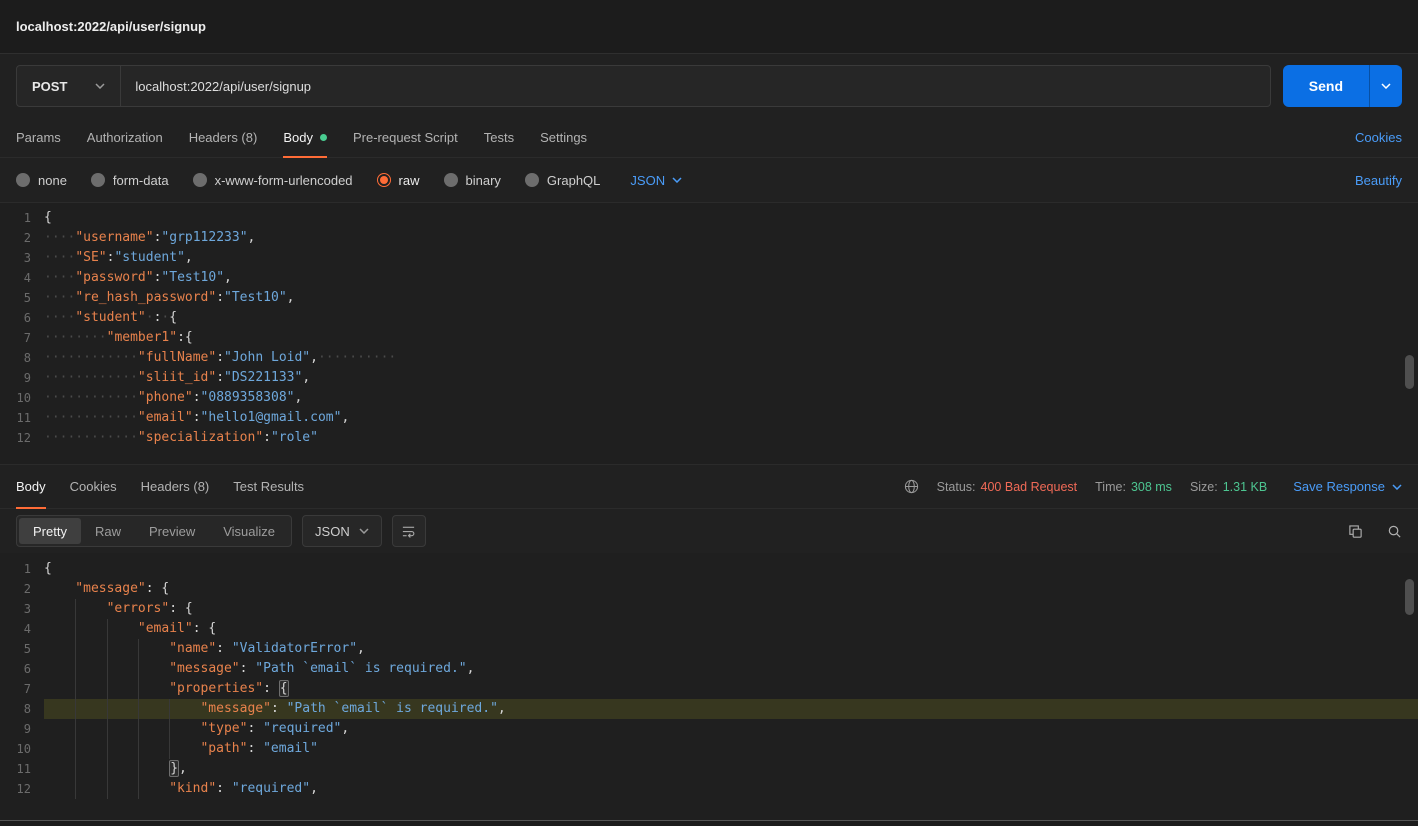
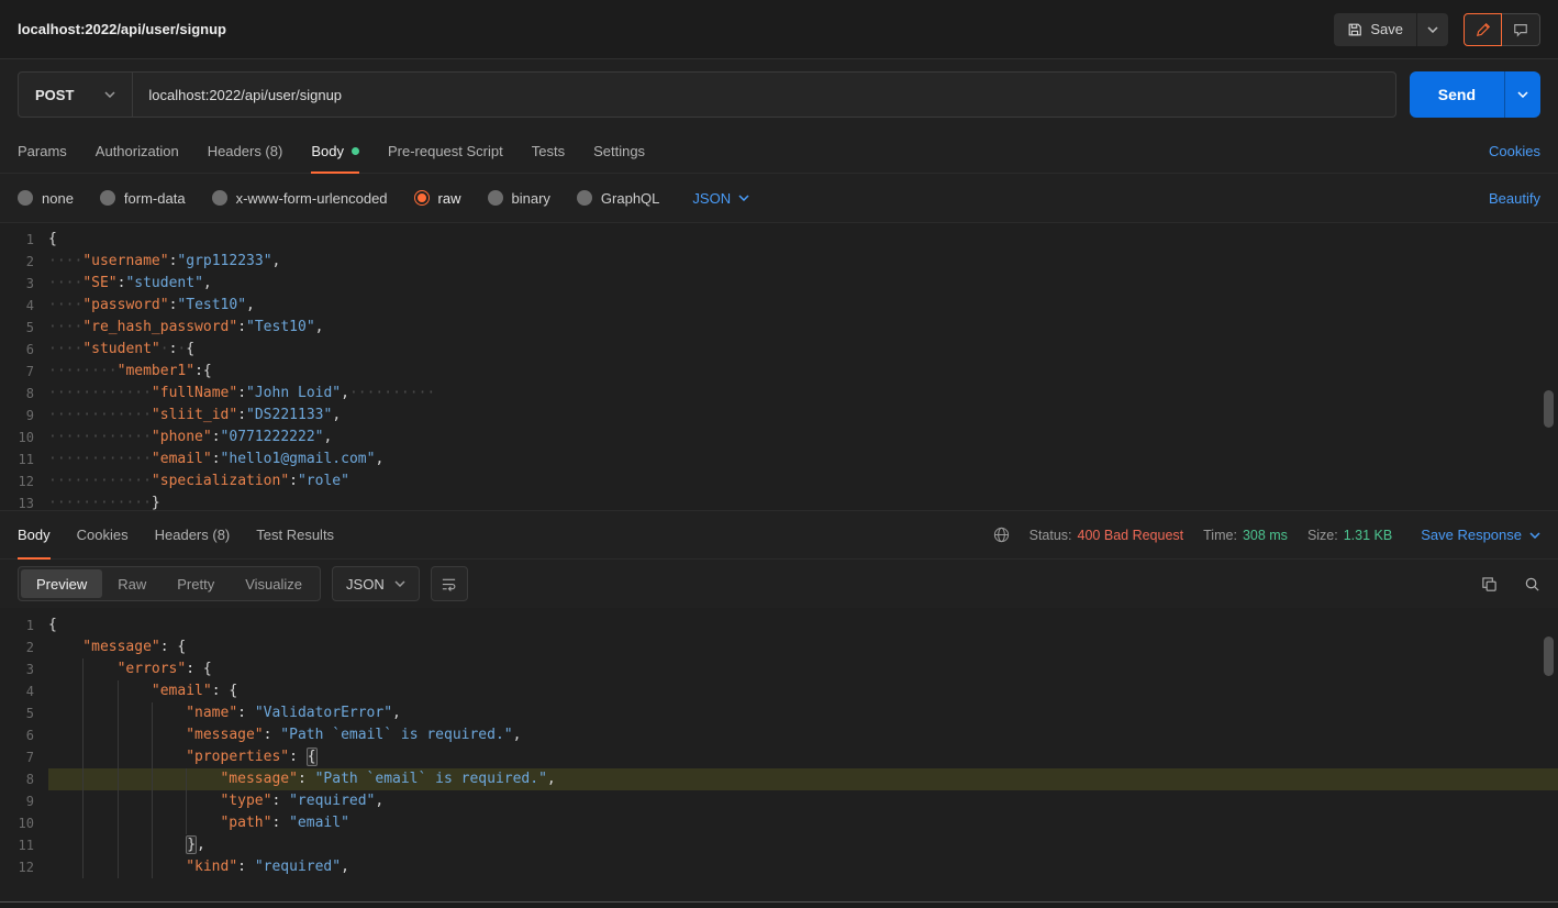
  localhost:2022/api/user/signup
+ Save
  POST
  localhost:2022/api/user/signup
  Send
  Params
  Authorization
  Headers (8)
  Body
  Pre-request Script
  Tests
  Settings
  Cookies
  none
  form-data
  x-www-form-urlencoded
  raw
  binary
  GraphQL
  JSON
  Beautify
  1
  {
  2
  ····"username":"grp112233",
  3
  ····"SE":"student",
  4
  ····"password":"Test10",
  5
  ····"re_hash_password":"Test10",
  6
  ····"student"·:·{
  7
  ········"member1":{
  8
  ············"fullName":"John Loid",··········
  9
  ············"sliit_id":"DS221133",
  10
- ············"phone":"0889358308",
+ ············"phone":"0771222222",
  11
  ············"email":"hello1@gmail.com",
  12
  ············"specialization":"role"
+ 13
+ ············}
  Body
  Cookies
  Headers (8)
  Test Results
  Status:
  400 Bad Request
  Time:
  308 ms
  Size:
  1.31 KB
  Save Response
- Pretty
+ Preview
  Raw
- Preview
+ Pretty
  Visualize
  JSON
  1
  {
  2
  "message": {
  3
  "errors": {
  4
  "email": {
  5
  "name": "ValidatorError",
  6
  "message": "Path `email` is required.",
  7
  "properties": {
  8
  "message": "Path `email` is required.",
  9
  "type": "required",
  10
  "path": "email"
  11
  },
  12
  "kind": "required",
